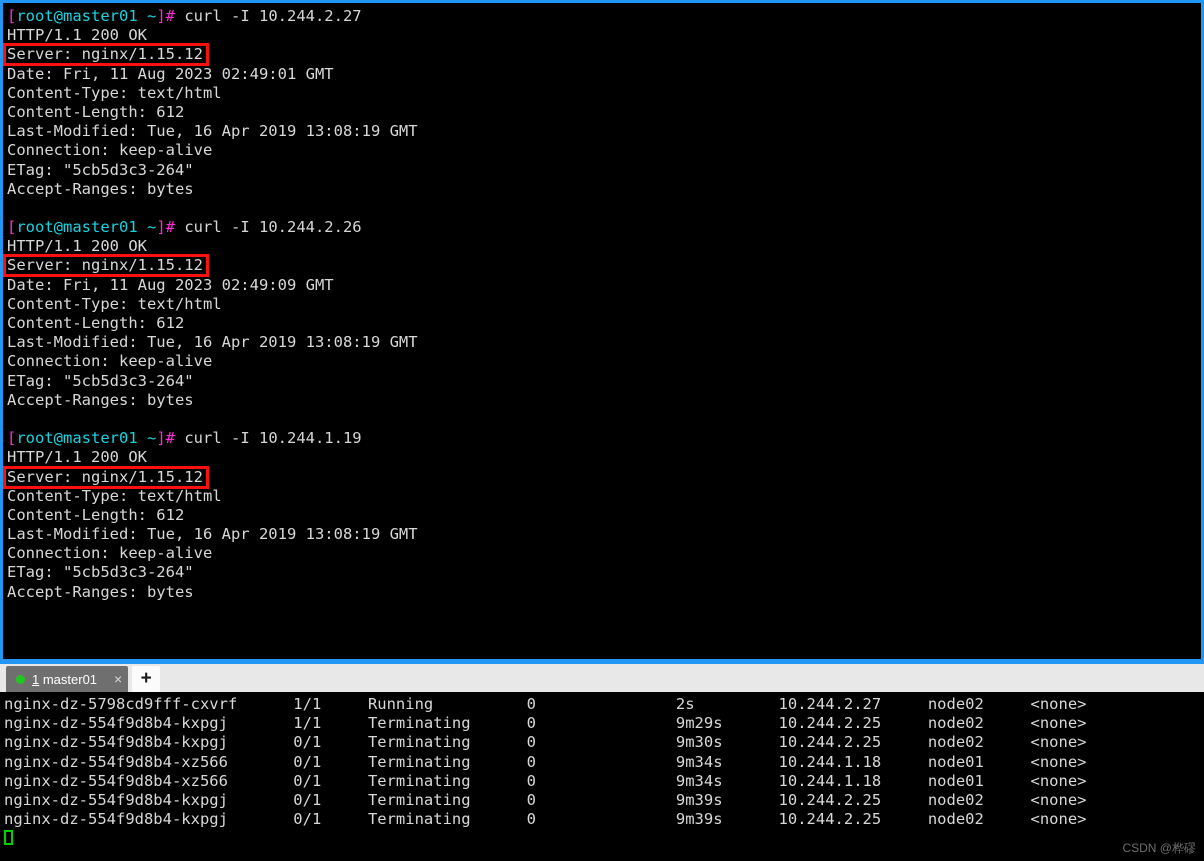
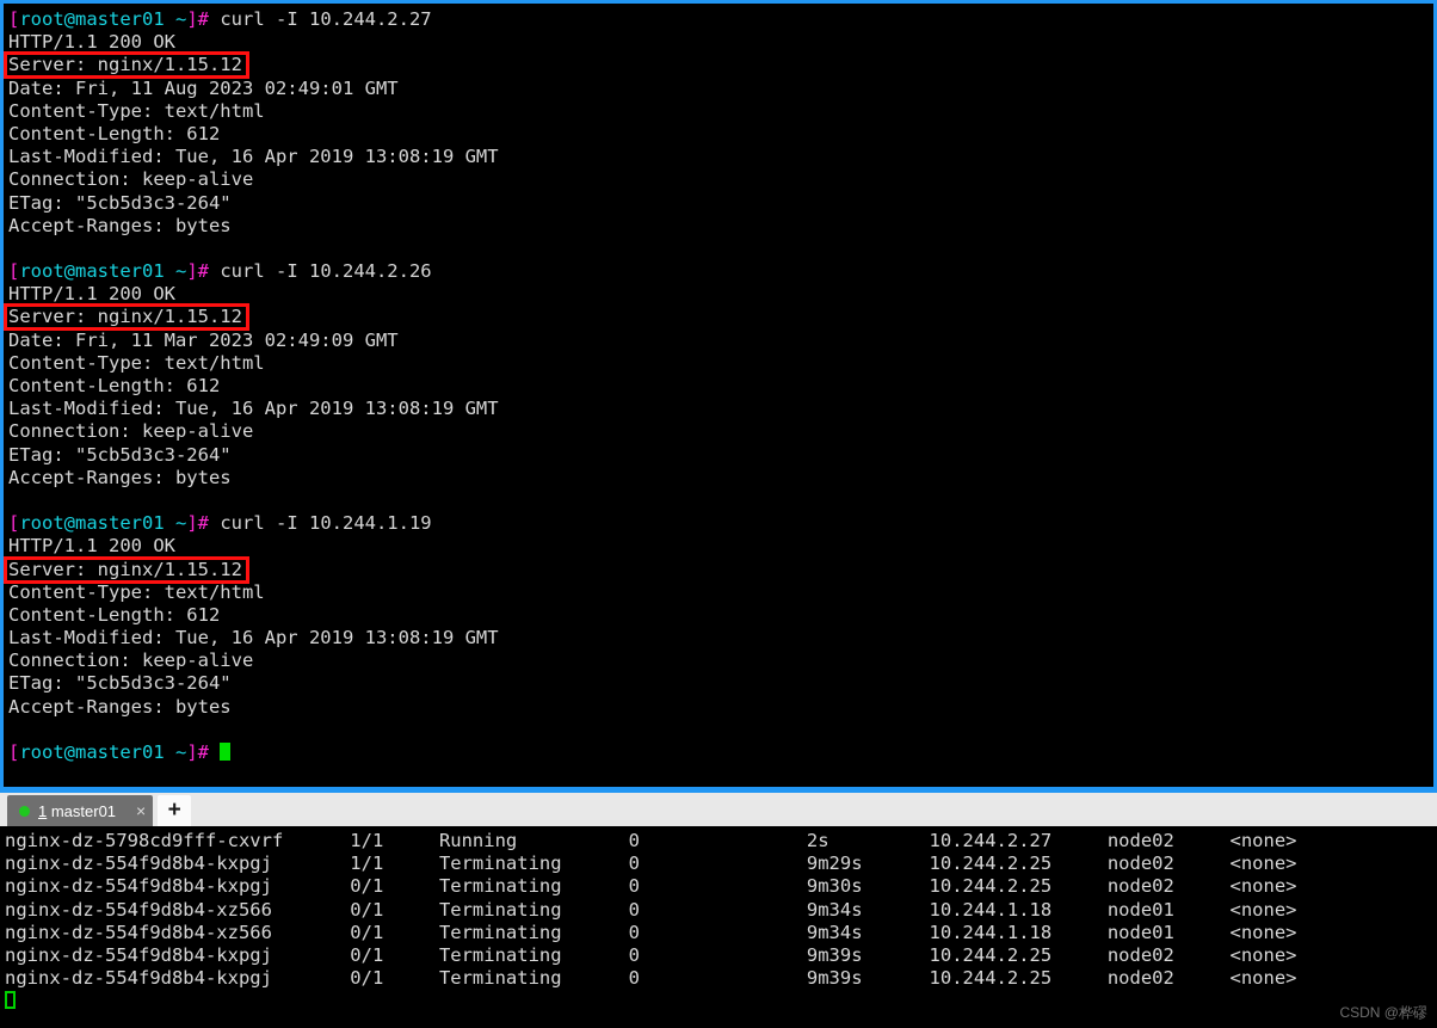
  [root@master01 ~]# curl -I 10.244.2.27
  HTTP/1.1 200 OK
  Server: nginx/1.15.12
  Date: Fri, 11 Aug 2023 02:49:01 GMT
  Content-Type: text/html
  Content-Length: 612
  Last-Modified: Tue, 16 Apr 2019 13:08:19 GMT
  Connection: keep-alive
  ETag: "5cb5d3c3-264"
  Accept-Ranges: bytes
  [root@master01 ~]# curl -I 10.244.2.26
  HTTP/1.1 200 OK
  Server: nginx/1.15.12
- Date: Fri, 11 Aug 2023 02:49:09 GMT
+ Date: Fri, 11 Mar 2023 02:49:09 GMT
  Content-Type: text/html
  Content-Length: 612
  Last-Modified: Tue, 16 Apr 2019 13:08:19 GMT
  Connection: keep-alive
  ETag: "5cb5d3c3-264"
  Accept-Ranges: bytes
  [root@master01 ~]# curl -I 10.244.1.19
  HTTP/1.1 200 OK
  Server: nginx/1.15.12
  Content-Type: text/html
  Content-Length: 612
  Last-Modified: Tue, 16 Apr 2019 13:08:19 GMT
  Connection: keep-alive
  ETag: "5cb5d3c3-264"
  Accept-Ranges: bytes
+ [root@master01 ~]#
  1 master01
  ×
  +
  nginx-dz-5798cd9fff-cxvrf 1/1 Running 0 2s 10.244.2.27 node02 <none>
  nginx-dz-554f9d8b4-kxpgj 1/1 Terminating 0 9m29s 10.244.2.25 node02 <none>
  nginx-dz-554f9d8b4-kxpgj 0/1 Terminating 0 9m30s 10.244.2.25 node02 <none>
  nginx-dz-554f9d8b4-xz566 0/1 Terminating 0 9m34s 10.244.1.18 node01 <none>
  nginx-dz-554f9d8b4-xz566 0/1 Terminating 0 9m34s 10.244.1.18 node01 <none>
  nginx-dz-554f9d8b4-kxpgj 0/1 Terminating 0 9m39s 10.244.2.25 node02 <none>
  nginx-dz-554f9d8b4-kxpgj 0/1 Terminating 0 9m39s 10.244.2.25 node02 <none>
  CSDN @桦磟
